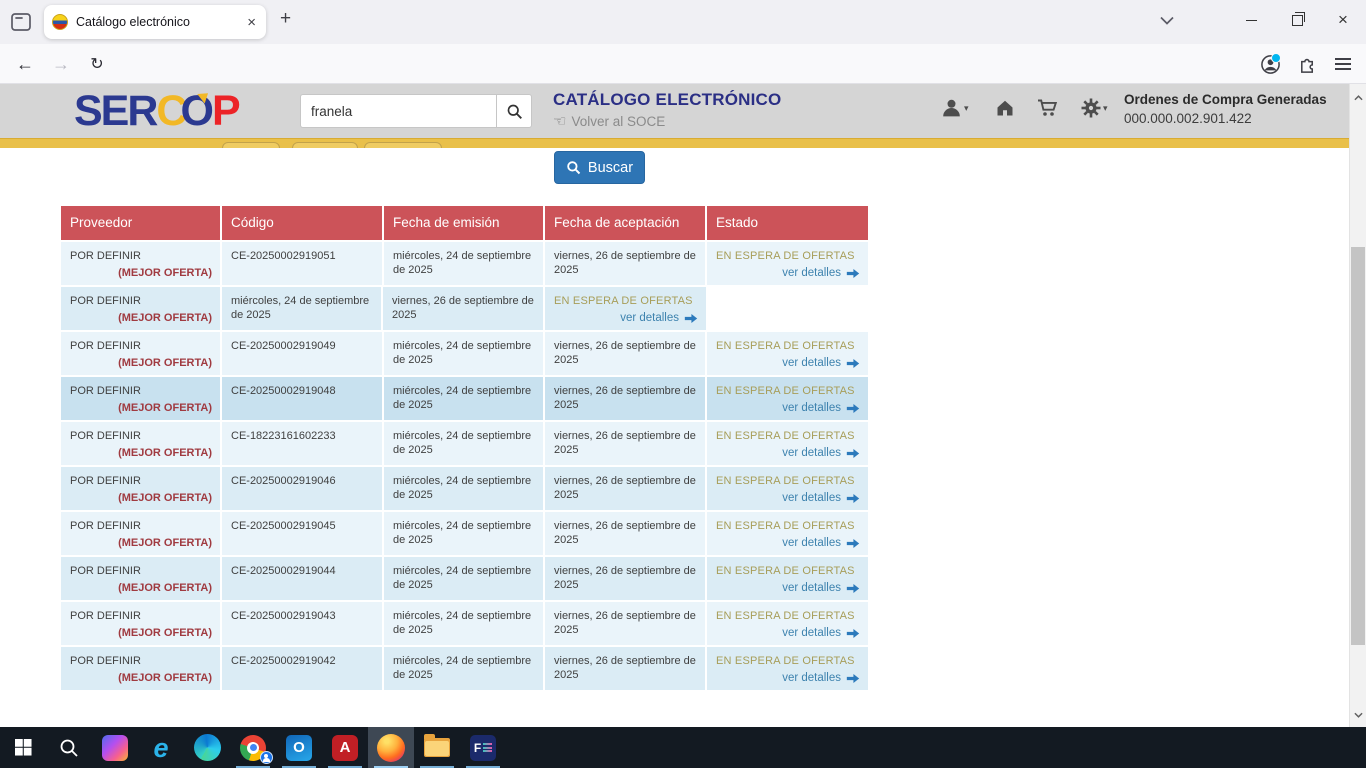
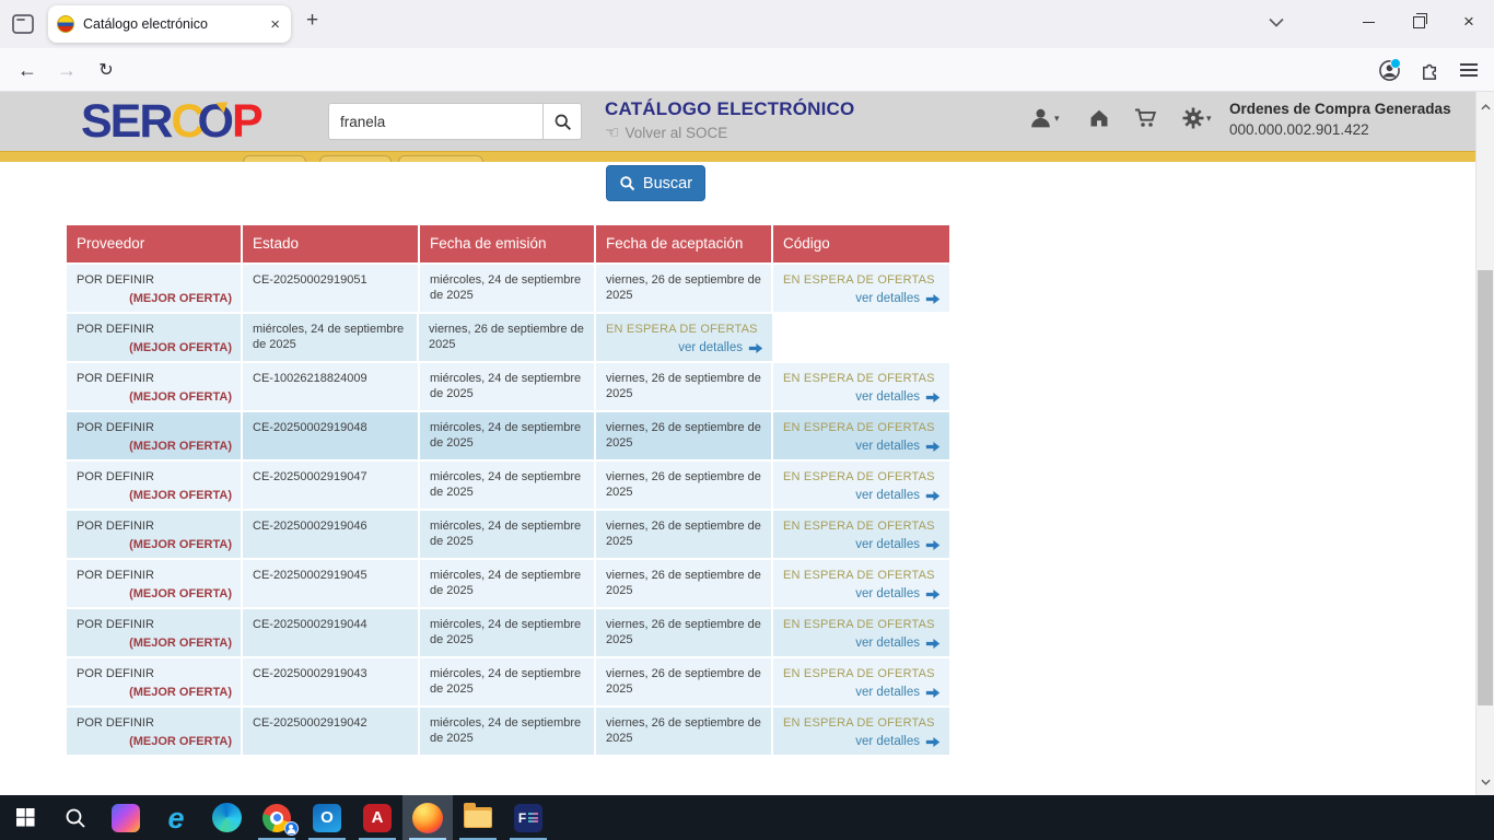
  Catálogo electrónico
  ×
  +
  ×
  ←
  →
  ↻
  SERCOP
  franela
  CATÁLOGO ELECTRÓNICO
  ☜
  Volver al SOCE
  ▾
  ▾
  Ordenes de Compra Generadas
  000.000.002.901.422
  Buscar
  Proveedor
- Código
+ Estado
  Fecha de emisión
  Fecha de aceptación
- Estado
+ Código
  POR DEFINIR
  (MEJOR OFERTA)
  CE-20250002919051
  miércoles, 24 de septiembre de 2025
  viernes, 26 de septiembre de 2025
  EN ESPERA DE OFERTAS
  ver detalles
  POR DEFINIR
  (MEJOR OFERTA)
  miércoles, 24 de septiembre de 2025
  viernes, 26 de septiembre de 2025
  EN ESPERA DE OFERTAS
  ver detalles
  POR DEFINIR
  (MEJOR OFERTA)
- CE-20250002919049
+ CE-10026218824009
  miércoles, 24 de septiembre de 2025
  viernes, 26 de septiembre de 2025
  EN ESPERA DE OFERTAS
  ver detalles
  POR DEFINIR
  (MEJOR OFERTA)
  CE-20250002919048
  miércoles, 24 de septiembre de 2025
  viernes, 26 de septiembre de 2025
  EN ESPERA DE OFERTAS
  ver detalles
  POR DEFINIR
  (MEJOR OFERTA)
- CE-18223161602233
+ CE-20250002919047
  miércoles, 24 de septiembre de 2025
  viernes, 26 de septiembre de 2025
  EN ESPERA DE OFERTAS
  ver detalles
  POR DEFINIR
  (MEJOR OFERTA)
  CE-20250002919046
  miércoles, 24 de septiembre de 2025
  viernes, 26 de septiembre de 2025
  EN ESPERA DE OFERTAS
  ver detalles
  POR DEFINIR
  (MEJOR OFERTA)
  CE-20250002919045
  miércoles, 24 de septiembre de 2025
  viernes, 26 de septiembre de 2025
  EN ESPERA DE OFERTAS
  ver detalles
  POR DEFINIR
  (MEJOR OFERTA)
  CE-20250002919044
  miércoles, 24 de septiembre de 2025
  viernes, 26 de septiembre de 2025
  EN ESPERA DE OFERTAS
  ver detalles
  POR DEFINIR
  (MEJOR OFERTA)
  CE-20250002919043
  miércoles, 24 de septiembre de 2025
  viernes, 26 de septiembre de 2025
  EN ESPERA DE OFERTAS
  ver detalles
  POR DEFINIR
  (MEJOR OFERTA)
  CE-20250002919042
  miércoles, 24 de septiembre de 2025
  viernes, 26 de septiembre de 2025
  EN ESPERA DE OFERTAS
  ver detalles
  e
  O
  A
  F
